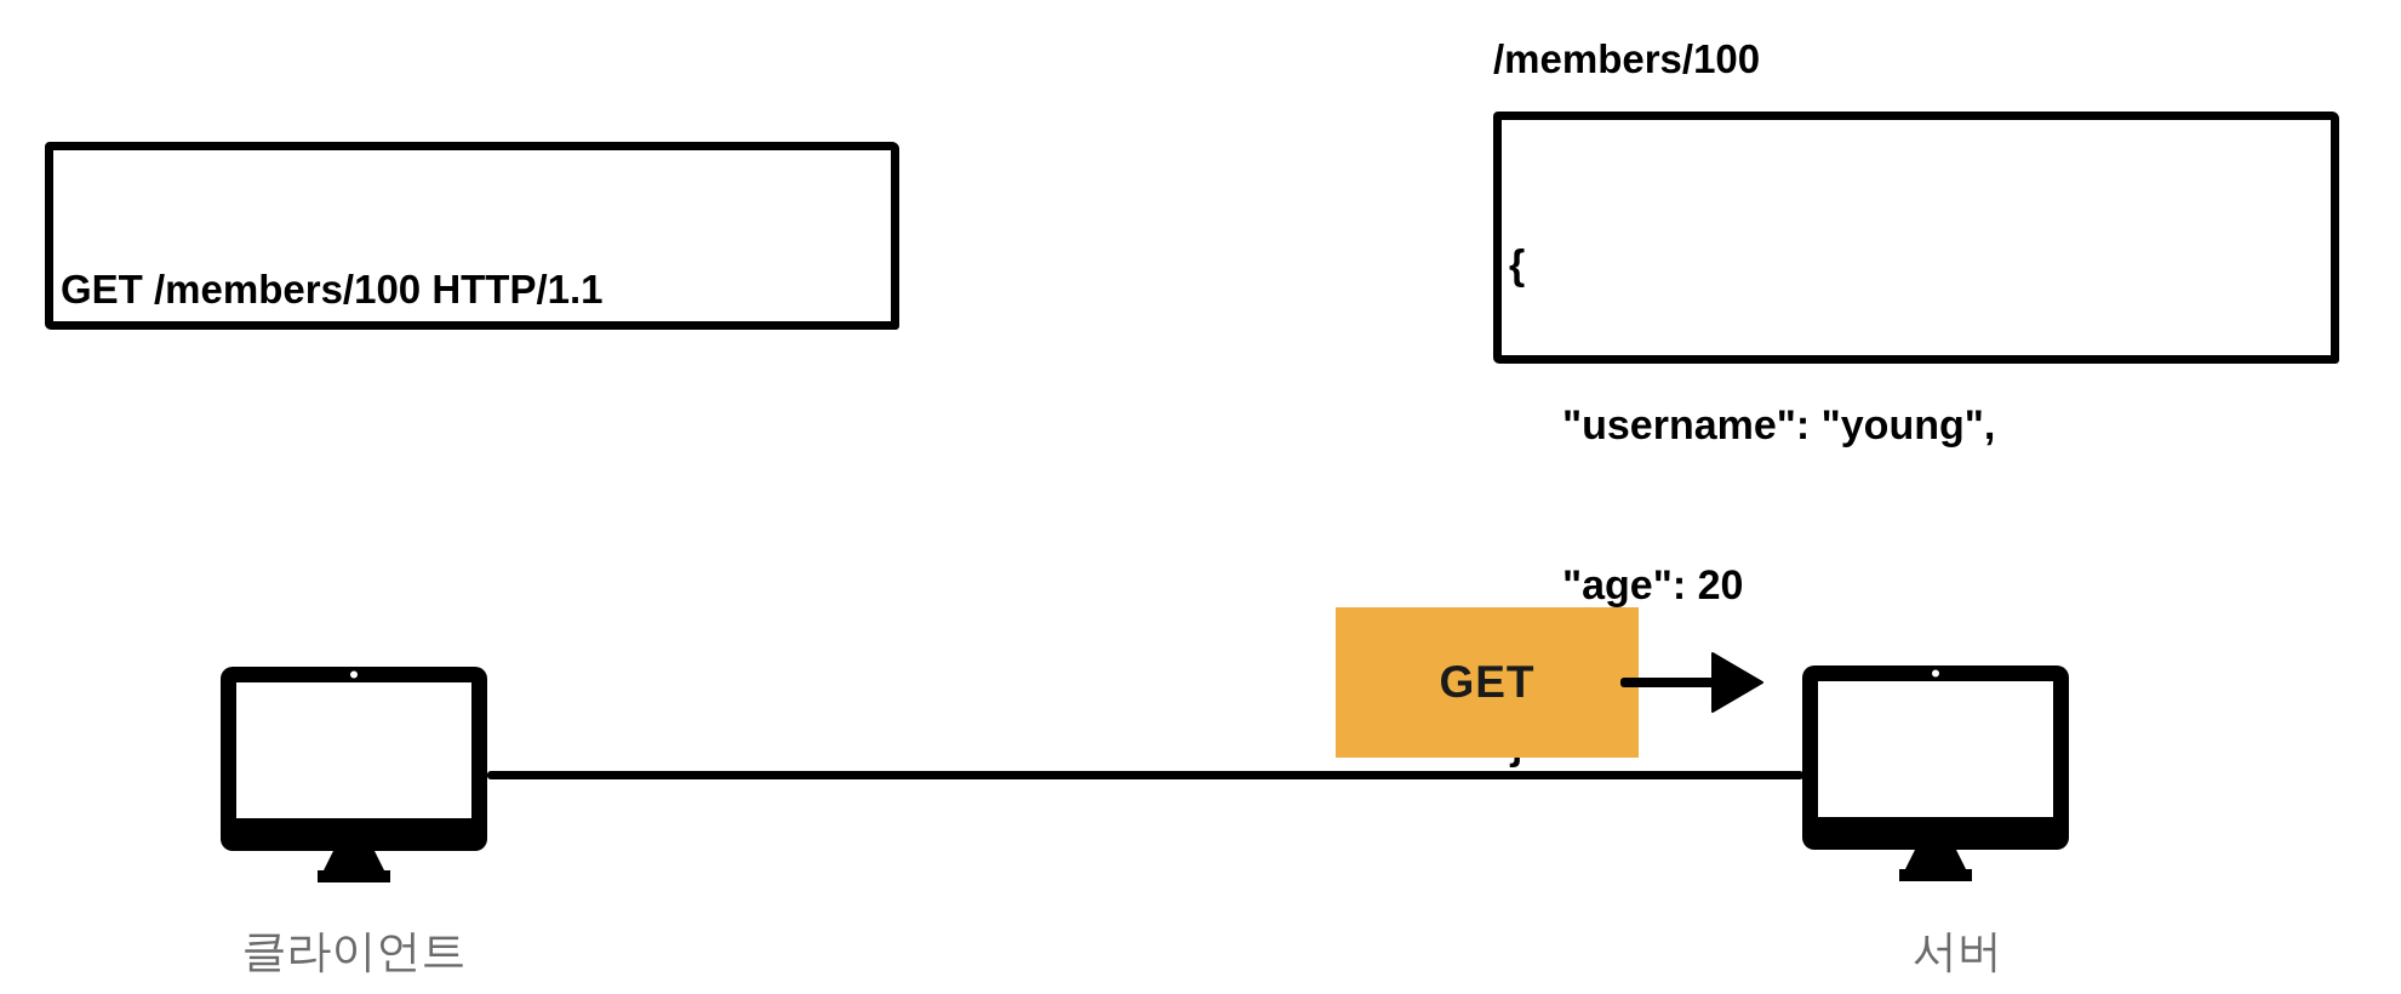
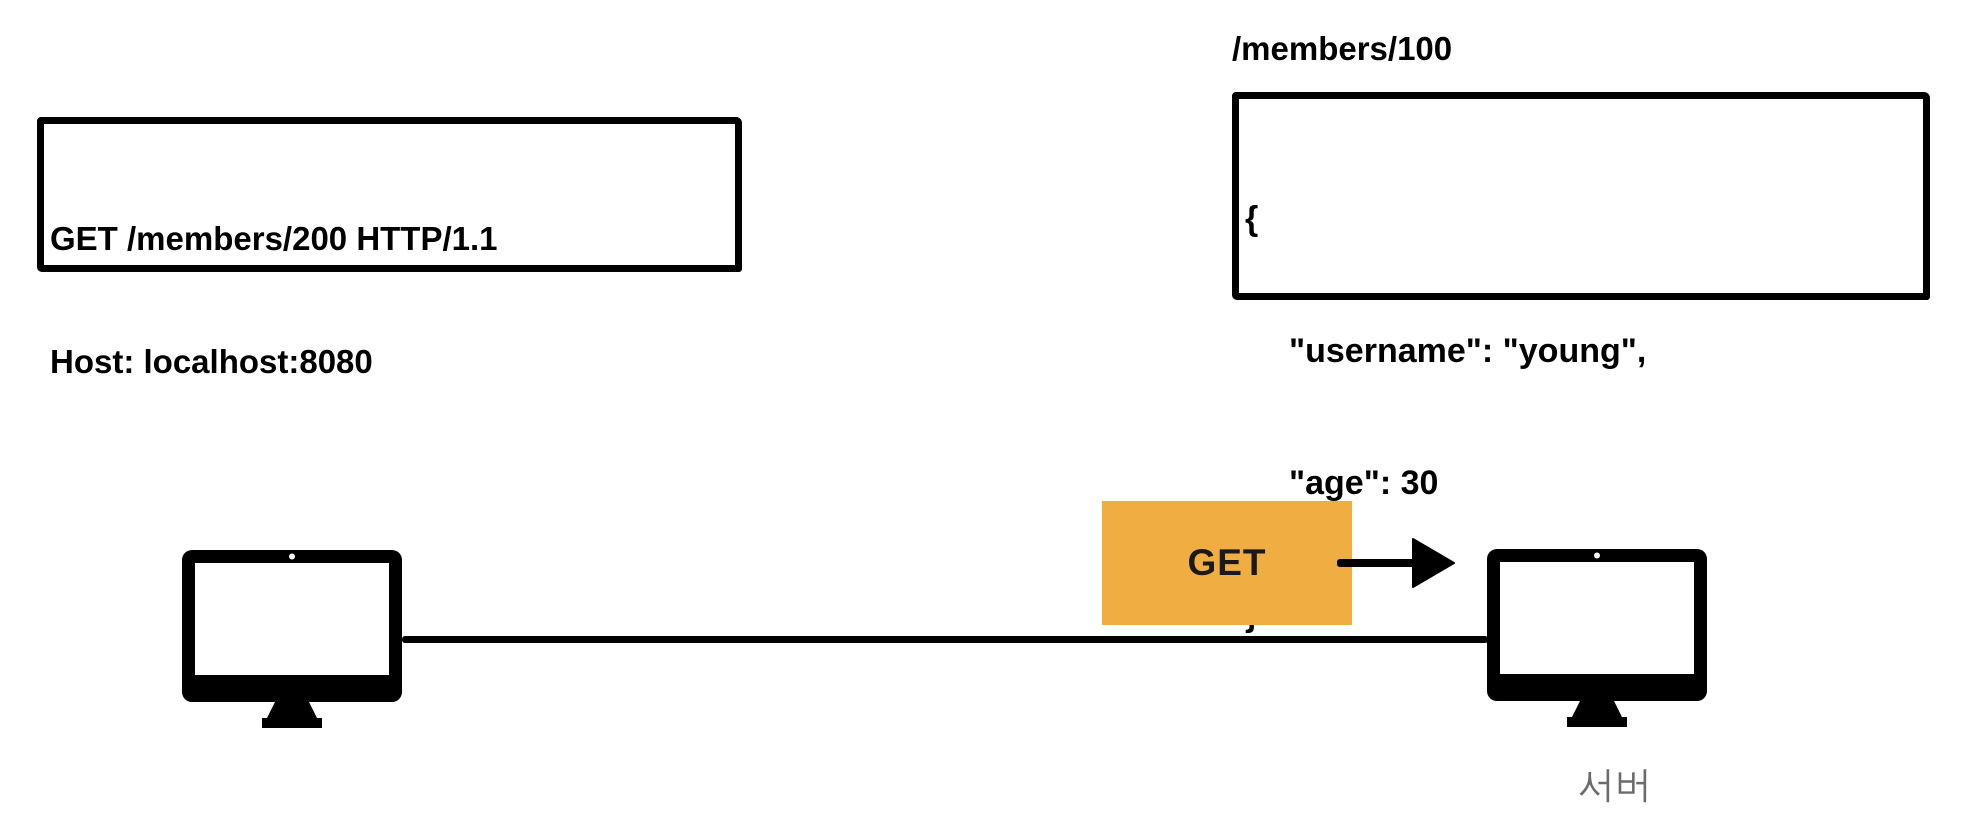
- GET /members/100 HTTP/1.1
+ GET /members/200 HTTP/1.1
+ Host: localhost:8080
  /members/100
  {
  "username": "young",
- "age": 20
+ "age": 30
  GET
- 클라이언트
  서버
